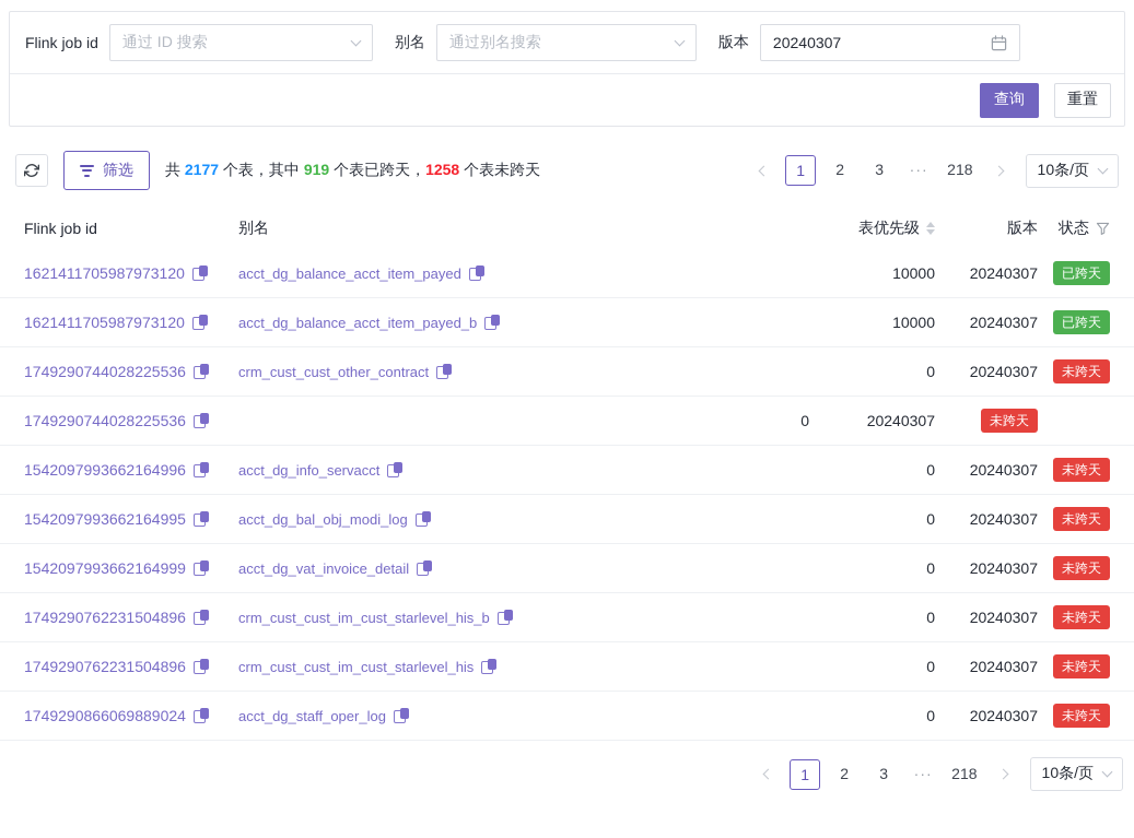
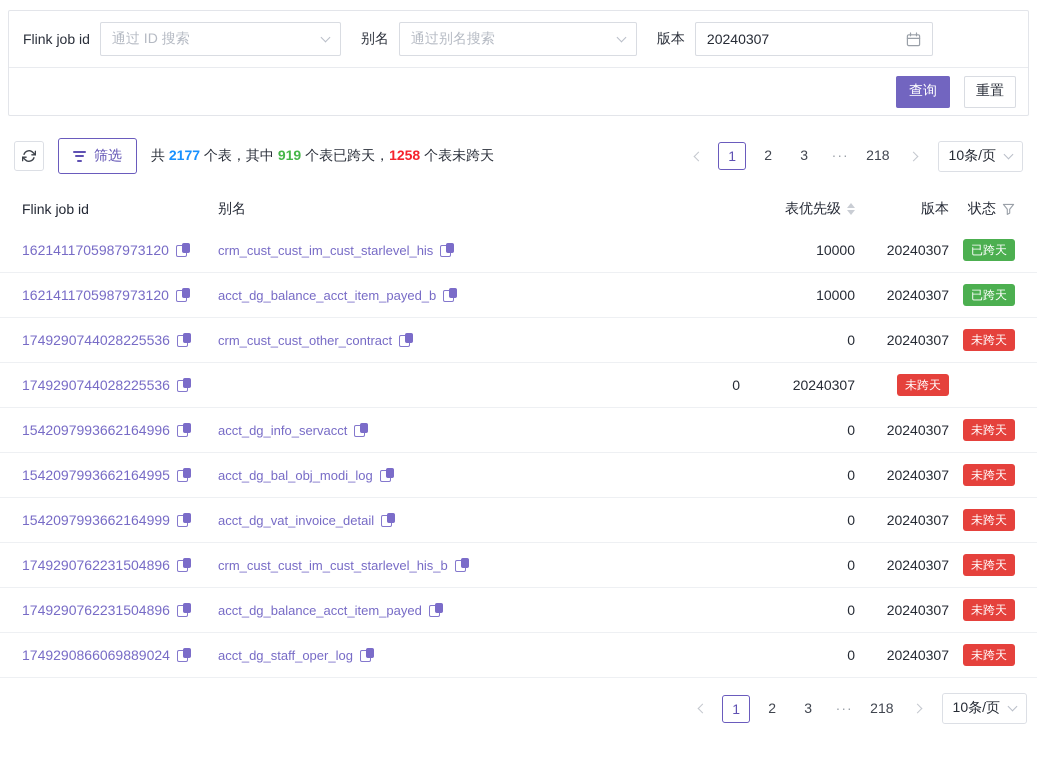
  Flink job id
  通过 ID 搜索
  别名
  通过别名搜索
  版本
  20240307
  查询
  重置
  筛选
  共 2177 个表，其中 919 个表已跨天，1258 个表未跨天
  1
  2
  3
  ···
  218
  10条/页
  Flink job id
  别名
  表优先级
  版本
  状态
  1621411705987973120
- acct_dg_balance_acct_item_payed
+ crm_cust_cust_im_cust_starlevel_his
  10000
  20240307
  已跨天
  1621411705987973120
  acct_dg_balance_acct_item_payed_b
  10000
  20240307
  已跨天
  1749290744028225536
  crm_cust_cust_other_contract
  0
  20240307
  未跨天
  1749290744028225536
  0
  20240307
  未跨天
  1542097993662164996
  acct_dg_info_servacct
  0
  20240307
  未跨天
  1542097993662164995
  acct_dg_bal_obj_modi_log
  0
  20240307
  未跨天
  1542097993662164999
  acct_dg_vat_invoice_detail
  0
  20240307
  未跨天
  1749290762231504896
  crm_cust_cust_im_cust_starlevel_his_b
  0
  20240307
  未跨天
  1749290762231504896
- crm_cust_cust_im_cust_starlevel_his
+ acct_dg_balance_acct_item_payed
  0
  20240307
  未跨天
  1749290866069889024
  acct_dg_staff_oper_log
  0
  20240307
  未跨天
  1
  2
  3
  ···
  218
  10条/页
